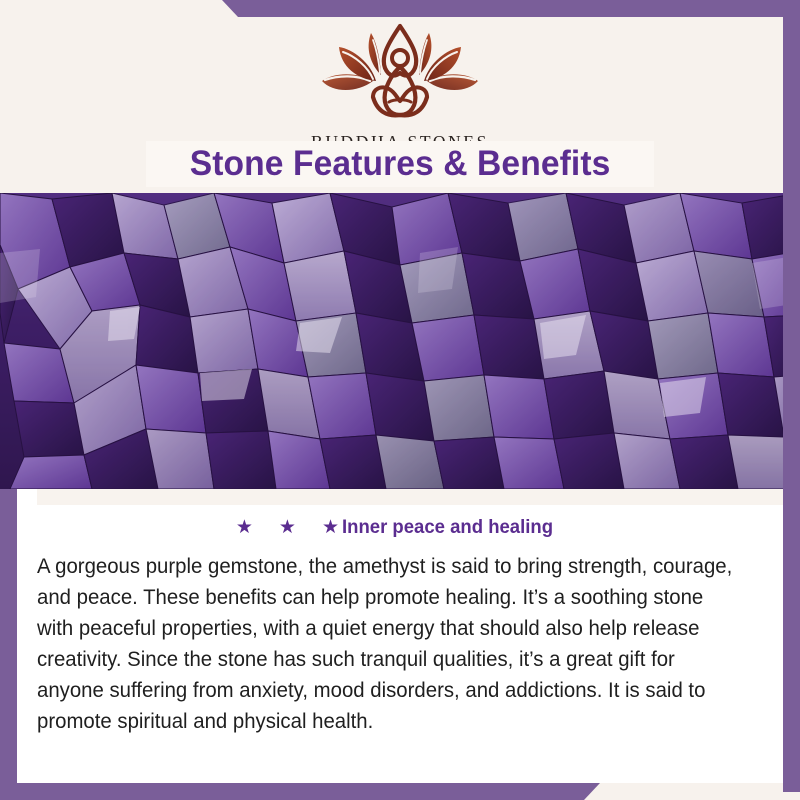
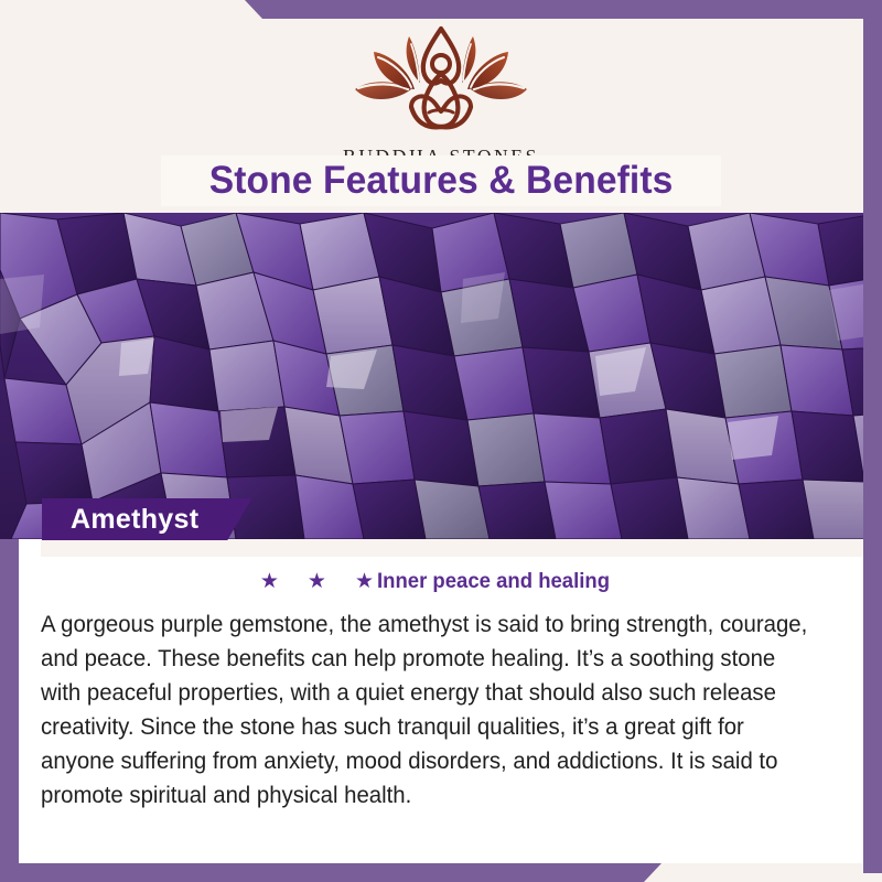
  Stone Features & Benefits
+ Amethyst
  ★
  ★
  ★
  Inner peace and healing
- A gorgeous purple gemstone, the amethyst is said to bring strength, courage, and peace. These benefits can help promote healing. It’s a soothing stone with peaceful properties, with a quiet energy that should also help release creativity. Since the stone has such tranquil qualities, it’s a great gift for anyone suffering from anxiety, mood disorders, and addictions. It is said to promote spiritual and physical health.
+ A gorgeous purple gemstone, the amethyst is said to bring strength, courage, and peace. These benefits can help promote healing. It’s a soothing stone with peaceful properties, with a quiet energy that should also such release creativity. Since the stone has such tranquil qualities, it’s a great gift for anyone suffering from anxiety, mood disorders, and addictions. It is said to promote spiritual and physical health.
